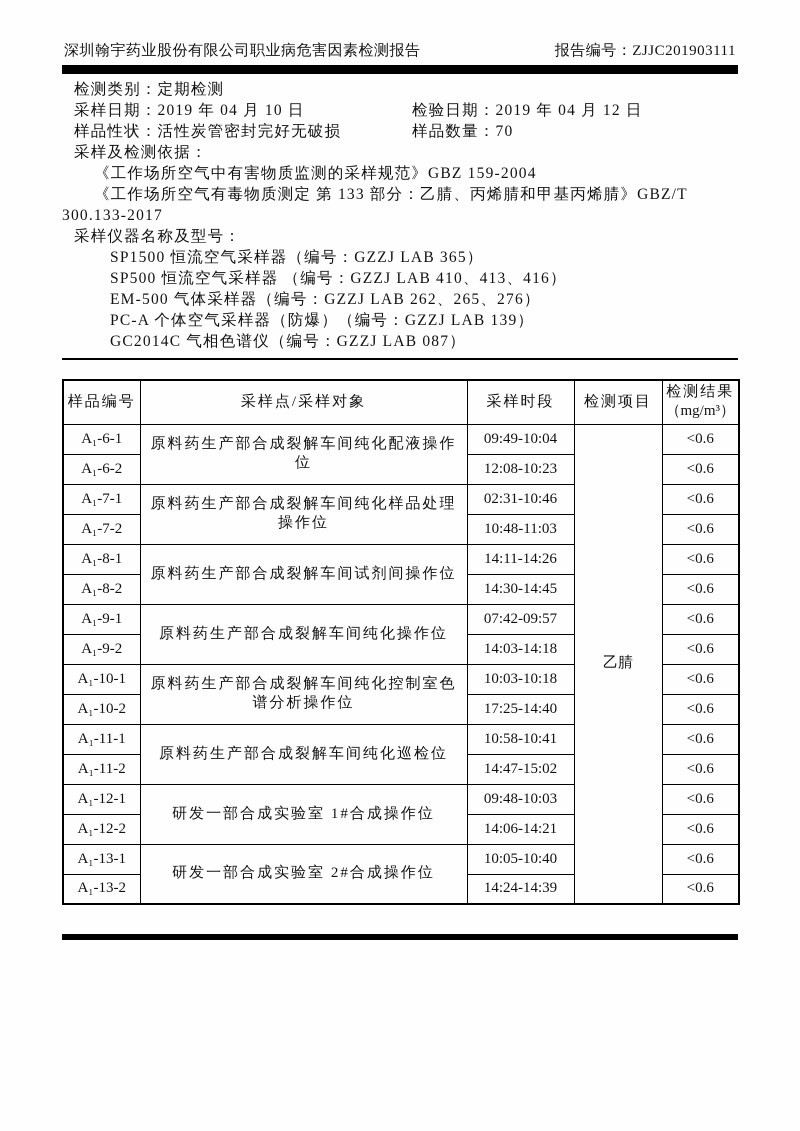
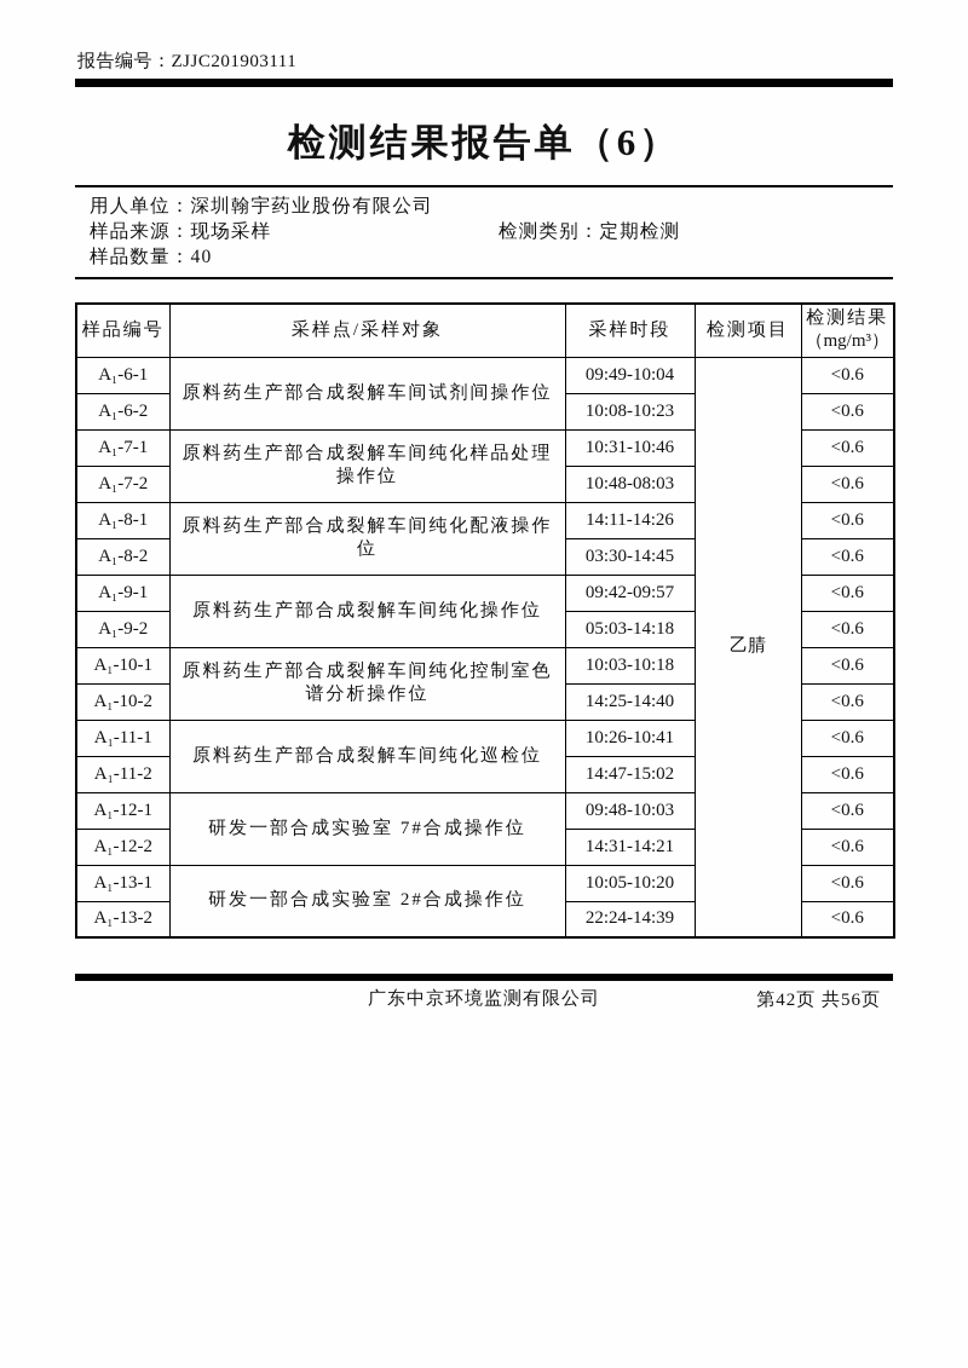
- 深圳翰宇药业股份有限公司职业病危害因素检测报告
  报告编号：ZJJC201903111
+ 检测结果报告单（6）
+ 用人单位：深圳翰宇药业股份有限公司
+ 样品来源：现场采样
  检测类别：定期检测
- 采样日期：2019 年 04 月 10 日
- 检验日期：2019 年 04 月 12 日
- 样品性状：活性炭管密封完好无破损
- 样品数量：70
+ 样品数量：40
- 采样及检测依据：
- 《工作场所空气中有害物质监测的采样规范》GBZ 159-2004
- 《工作场所空气有毒物质测定 第 133 部分：乙腈、丙烯腈和甲基丙烯腈》GBZ/T 300.133-2017
- 采样仪器名称及型号：
- SP1500 恒流空气采样器（编号：GZZJ LAB 365）
- SP500 恒流空气采样器 （编号：GZZJ LAB 410、413、416）
- EM-500 气体采样器（编号：GZZJ LAB 262、265、276）
- PC-A 个体空气采样器（防爆）（编号：GZZJ LAB 139）
- GC2014C 气相色谱仪（编号：GZZJ LAB 087）
  样品编号	采样点/采样对象	采样时段	检测项目	检测结果 （mg/m³）
- A₁-6-1	原料药生产部合成裂解车间纯化配液操作位	09:49-10:04	乙腈	<0.6
+ A₁-6-1	原料药生产部合成裂解车间试剂间操作位	09:49-10:04	乙腈	<0.6
- A₁-6-2	12:08-10:23	<0.6
+ A₁-6-2	10:08-10:23	<0.6
- A₁-7-1	原料药生产部合成裂解车间纯化样品处理操作位	02:31-10:46	<0.6
+ A₁-7-1	原料药生产部合成裂解车间纯化样品处理操作位	10:31-10:46	<0.6
- A₁-7-2	10:48-11:03	<0.6
+ A₁-7-2	10:48-08:03	<0.6
- A₁-8-1	原料药生产部合成裂解车间试剂间操作位	14:11-14:26	<0.6
+ A₁-8-1	原料药生产部合成裂解车间纯化配液操作位	14:11-14:26	<0.6
- A₁-8-2	14:30-14:45	<0.6
+ A₁-8-2	03:30-14:45	<0.6
- A₁-9-1	原料药生产部合成裂解车间纯化操作位	07:42-09:57	<0.6
+ A₁-9-1	原料药生产部合成裂解车间纯化操作位	09:42-09:57	<0.6
- A₁-9-2	14:03-14:18	<0.6
+ A₁-9-2	05:03-14:18	<0.6
  A₁-10-1	原料药生产部合成裂解车间纯化控制室色谱分析操作位	10:03-10:18	<0.6
- A₁-10-2	17:25-14:40	<0.6
+ A₁-10-2	14:25-14:40	<0.6
- A₁-11-1	原料药生产部合成裂解车间纯化巡检位	10:58-10:41	<0.6
+ A₁-11-1	原料药生产部合成裂解车间纯化巡检位	10:26-10:41	<0.6
  A₁-11-2	14:47-15:02	<0.6
- A₁-12-1	研发一部合成实验室 1#合成操作位	09:48-10:03	<0.6
+ A₁-12-1	研发一部合成实验室 7#合成操作位	09:48-10:03	<0.6
- A₁-12-2	14:06-14:21	<0.6
+ A₁-12-2	14:31-14:21	<0.6
- A₁-13-1	研发一部合成实验室 2#合成操作位	10:05-10:40	<0.6
+ A₁-13-1	研发一部合成实验室 2#合成操作位	10:05-10:20	<0.6
- A₁-13-2	14:24-14:39	<0.6
+ A₁-13-2	22:24-14:39	<0.6
+ 广东中京环境监测有限公司
+ 第42页 共56页
